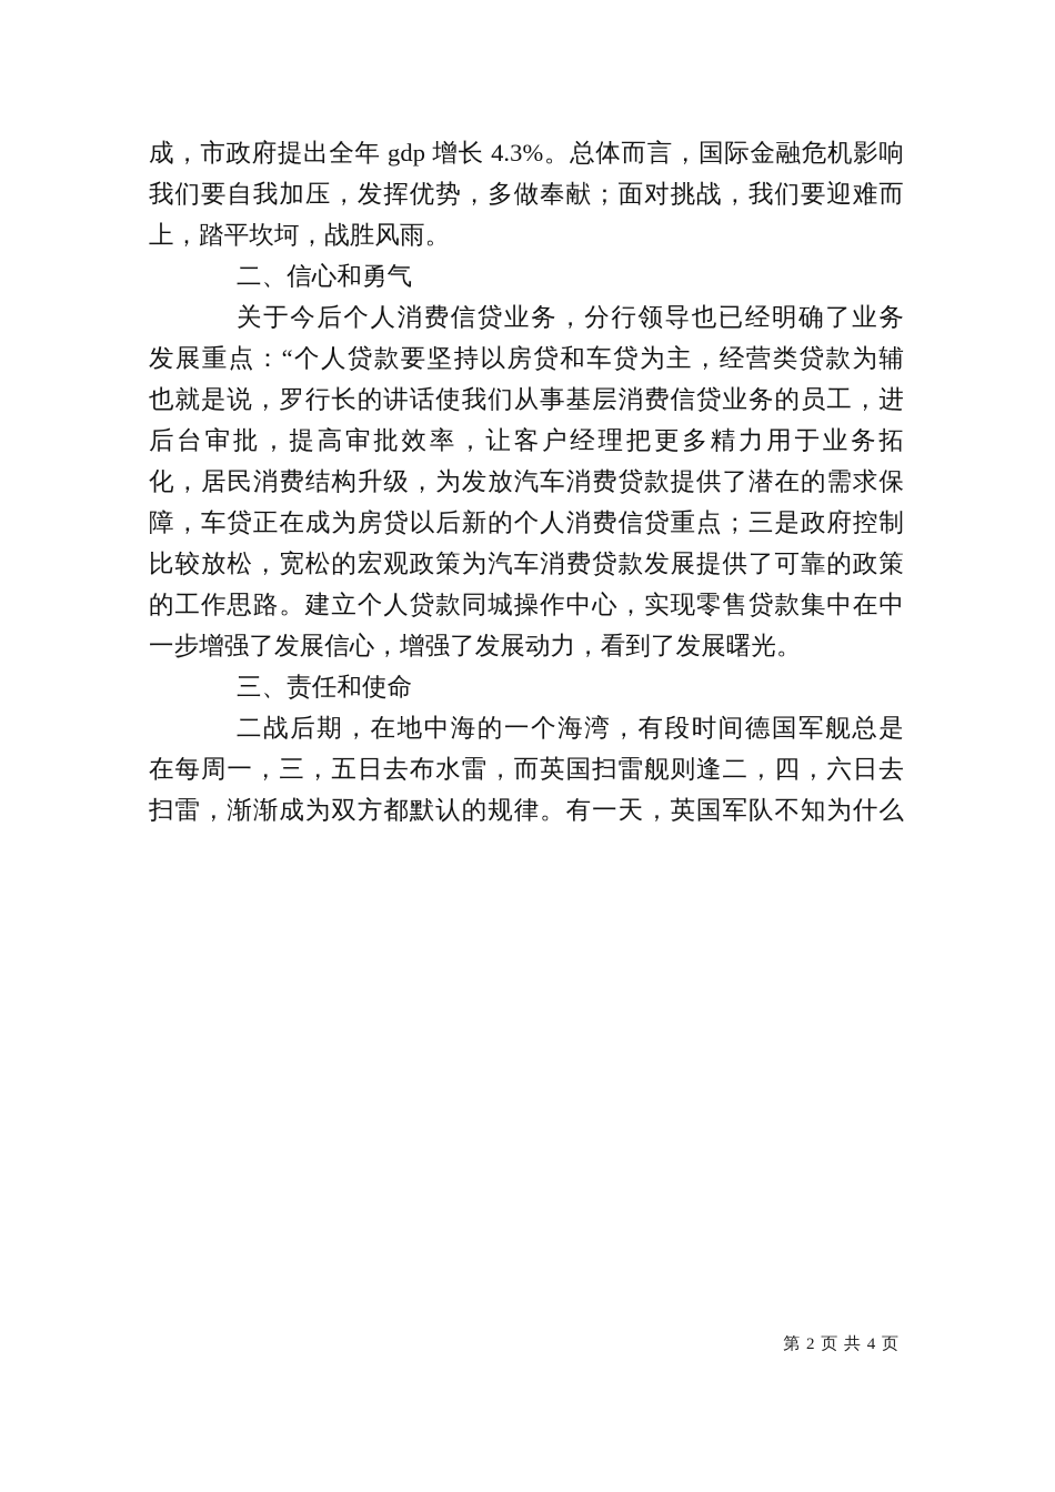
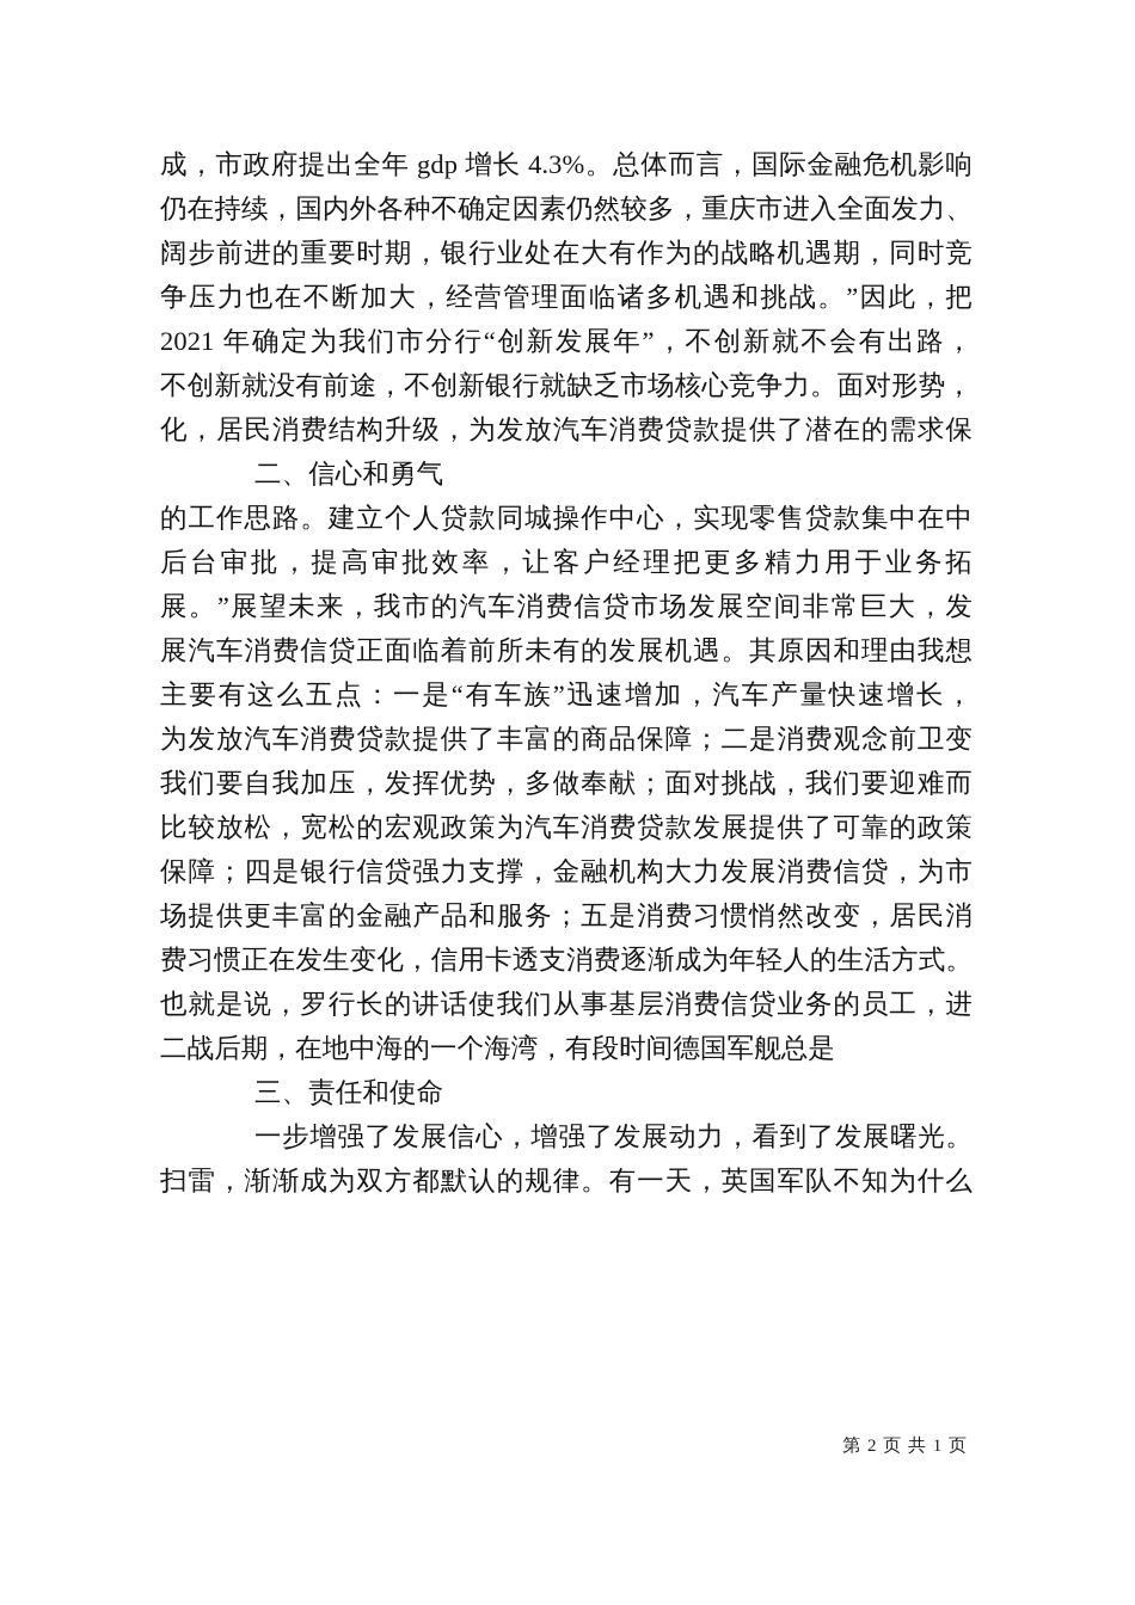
  成，市政府提出全年 gdp 增长 4.3%。总体而言，国际金融危机影响
+ 仍在持续，国内外各种不确定因素仍然较多，重庆市进入全面发力、
+ 阔步前进的重要时期，银行业处在大有作为的战略机遇期，同时竞
+ 争压力也在不断加大，经营管理面临诸多机遇和挑战。”因此，把
+ 2021 年确定为我们市分行“创新发展年”，不创新就不会有出路，
+ 不创新就没有前途，不创新银行就缺乏市场核心竞争力。面对形势，
- 我们要自我加压，发挥优势，多做奉献；面对挑战，我们要迎难而
+ 化，居民消费结构升级，为发放汽车消费贷款提供了潜在的需求保
- 上，踏平坎坷，战胜风雨。
  二、信心和勇气
- 关于今后个人消费信贷业务，分行领导也已经明确了业务
- 发展重点：“个人贷款要坚持以房贷和车贷为主，经营类贷款为辅
- 也就是说，罗行长的讲话使我们从事基层消费信贷业务的员工，进
+ 的工作思路。建立个人贷款同城操作中心，实现零售贷款集中在中
  后台审批，提高审批效率，让客户经理把更多精力用于业务拓
+ 展。”展望未来，我市的汽车消费信贷市场发展空间非常巨大，发
+ 展汽车消费信贷正面临着前所未有的发展机遇。其原因和理由我想
+ 主要有这么五点：一是“有车族”迅速增加，汽车产量快速增长，
+ 为发放汽车消费贷款提供了丰富的商品保障；二是消费观念前卫变
- 化，居民消费结构升级，为发放汽车消费贷款提供了潜在的需求保
+ 我们要自我加压，发挥优势，多做奉献；面对挑战，我们要迎难而
- 障，车贷正在成为房贷以后新的个人消费信贷重点；三是政府控制
  比较放松，宽松的宏观政策为汽车消费贷款发展提供了可靠的政策
+ 保障；四是银行信贷强力支撑，金融机构大力发展消费信贷，为市
+ 场提供更丰富的金融产品和服务；五是消费习惯悄然改变，居民消
+ 费习惯正在发生变化，信用卡透支消费逐渐成为年轻人的生活方式。
- 的工作思路。建立个人贷款同城操作中心，实现零售贷款集中在中
+ 也就是说，罗行长的讲话使我们从事基层消费信贷业务的员工，进
- 一步增强了发展信心，增强了发展动力，看到了发展曙光。
+ 二战后期，在地中海的一个海湾，有段时间德国军舰总是
  三、责任和使命
- 二战后期，在地中海的一个海湾，有段时间德国军舰总是
+ 一步增强了发展信心，增强了发展动力，看到了发展曙光。
- 在每周一，三，五日去布水雷，而英国扫雷舰则逢二，四，六日去
  扫雷，渐渐成为双方都默认的规律。有一天，英国军队不知为什么
- 第 2 页 共 4 页
+ 第 2 页 共 1 页
